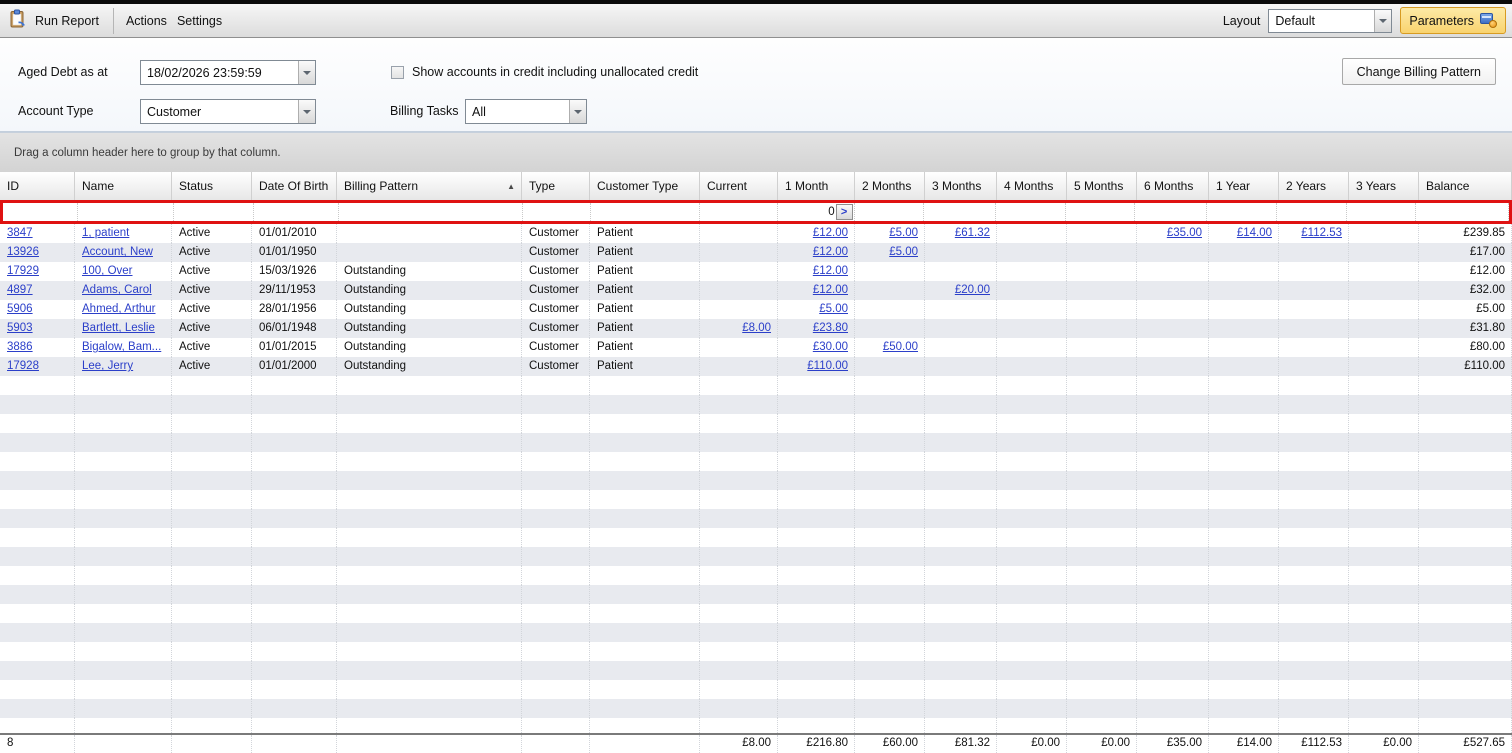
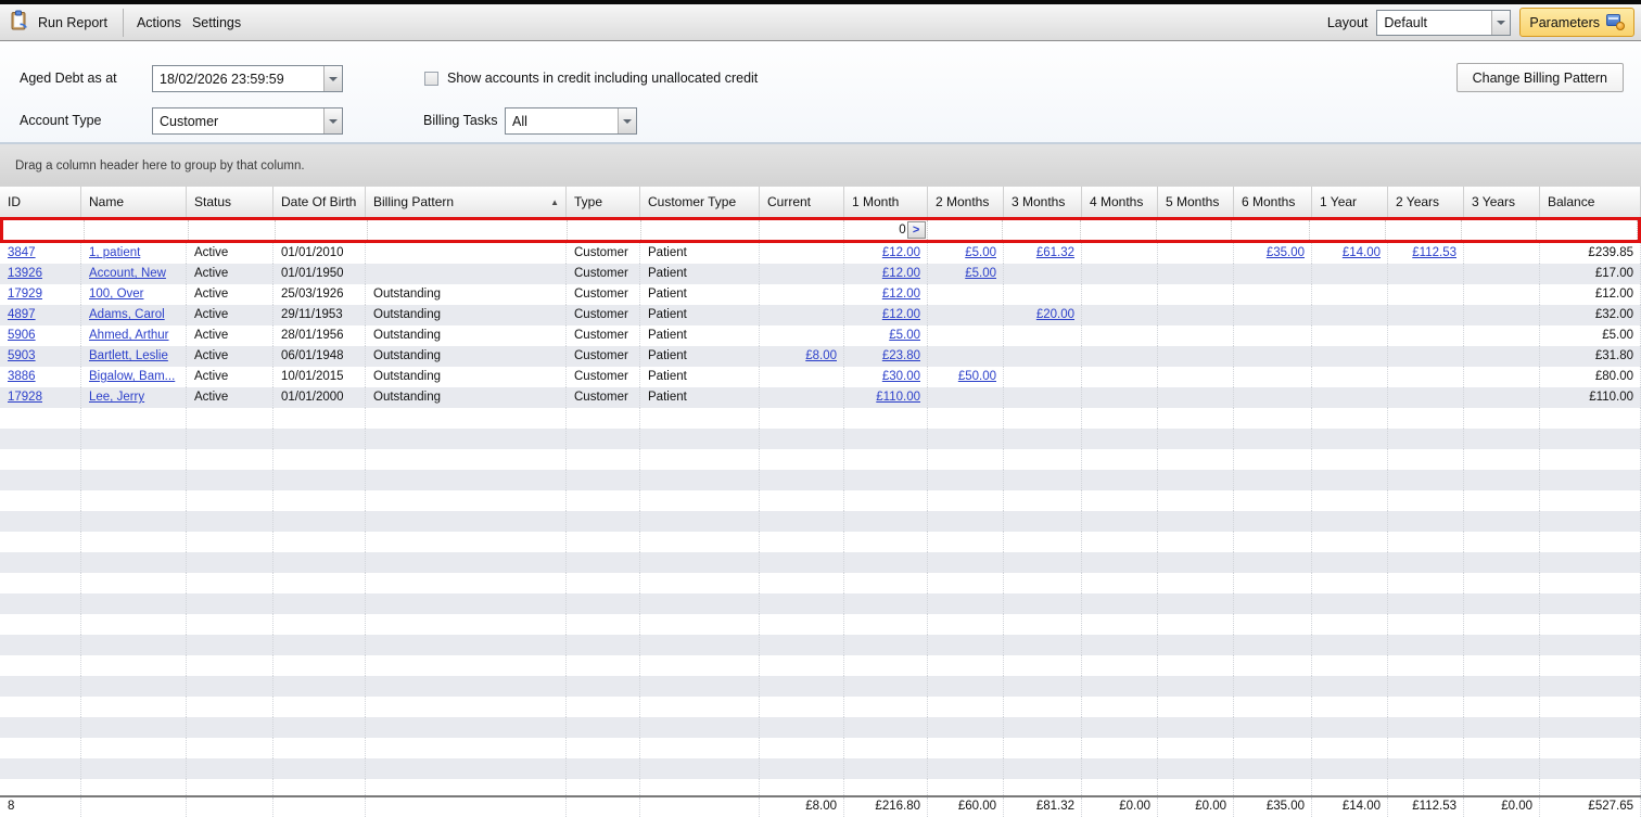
  Run Report
  Actions
  Settings
  Layout
  Default
  Parameters
  Aged Debt as at
  18/02/2026 23:59:59
  Show accounts in credit including unallocated credit
  Change Billing Pattern
  Account Type
  Customer
  Billing Tasks
  All
  Drag a column header here to group by that column.
  ID
  Name
  Status
  Date Of Birth
  Billing Pattern
  ▲
  Type
  Customer Type
  Current
  1 Month
  2 Months
  3 Months
  4 Months
  5 Months
  6 Months
  1 Year
  2 Years
  3 Years
  Balance
  0
  >
  3847
  1, patient
  Active
  01/01/2010
  Customer
  Patient
  £12.00
  £5.00
  £61.32
  £35.00
  £14.00
  £112.53
  £239.85
  13926
  Account, New
  Active
  01/01/1950
  Customer
  Patient
  £12.00
  £5.00
  £17.00
  17929
  100, Over
  Active
- 15/03/1926
+ 25/03/1926
  Outstanding
  Customer
  Patient
  £12.00
  £12.00
  4897
  Adams, Carol
  Active
  29/11/1953
  Outstanding
  Customer
  Patient
  £12.00
  £20.00
  £32.00
  5906
  Ahmed, Arthur
  Active
  28/01/1956
  Outstanding
  Customer
  Patient
  £5.00
  £5.00
  5903
  Bartlett, Leslie
  Active
  06/01/1948
  Outstanding
  Customer
  Patient
  £8.00
  £23.80
  £31.80
  3886
  Bigalow, Bam...
  Active
- 01/01/2015
+ 10/01/2015
  Outstanding
  Customer
  Patient
  £30.00
  £50.00
  £80.00
  17928
  Lee, Jerry
  Active
  01/01/2000
  Outstanding
  Customer
  Patient
  £110.00
  £110.00
  8
  £8.00
  £216.80
  £60.00
  £81.32
  £0.00
  £0.00
  £35.00
  £14.00
  £112.53
  £0.00
  £527.65
